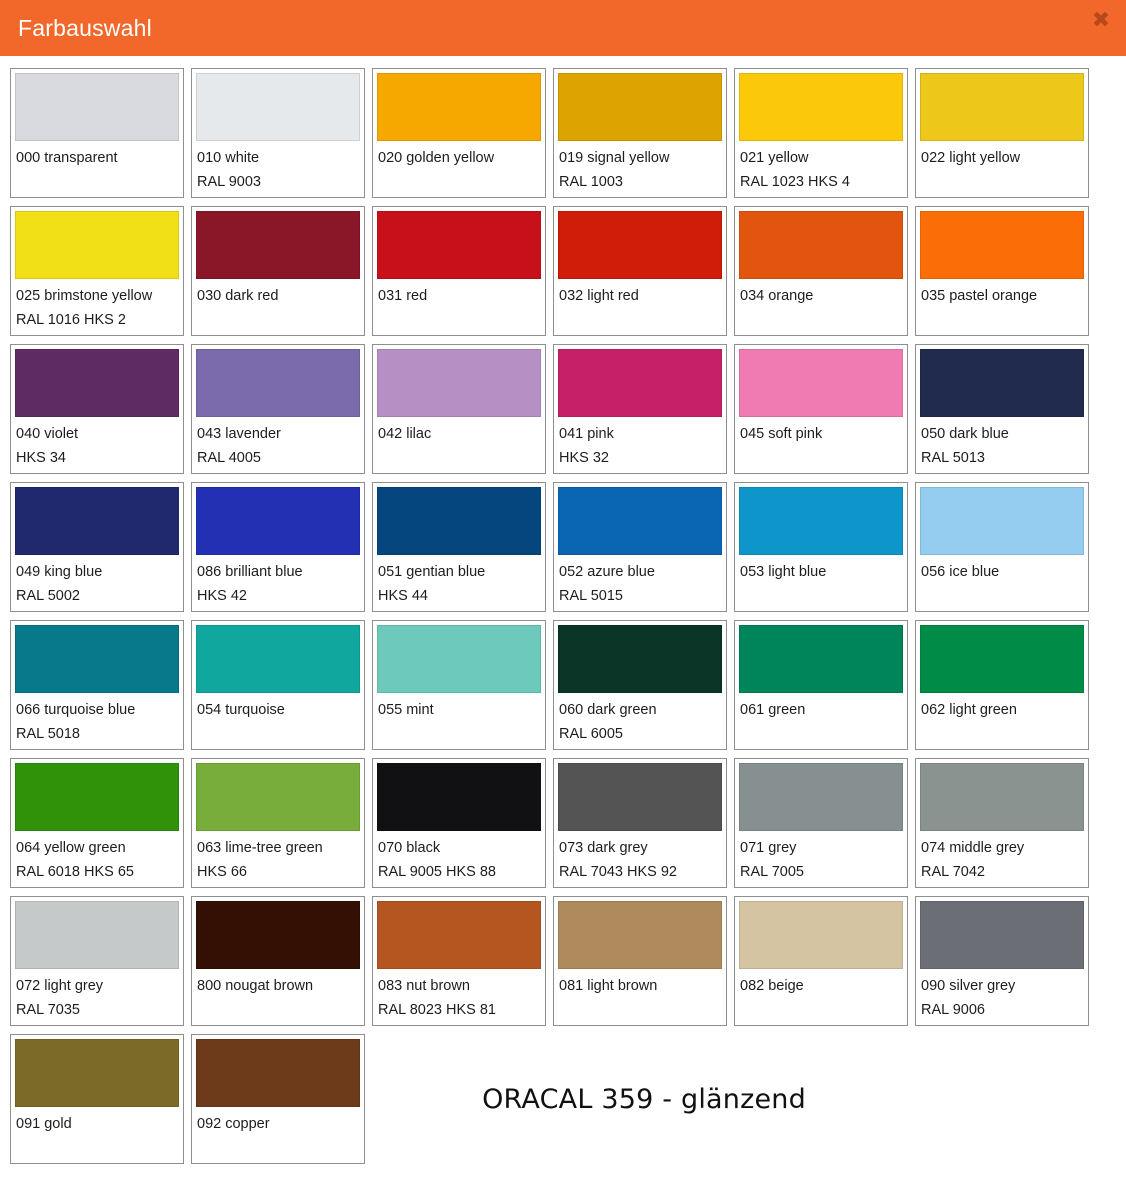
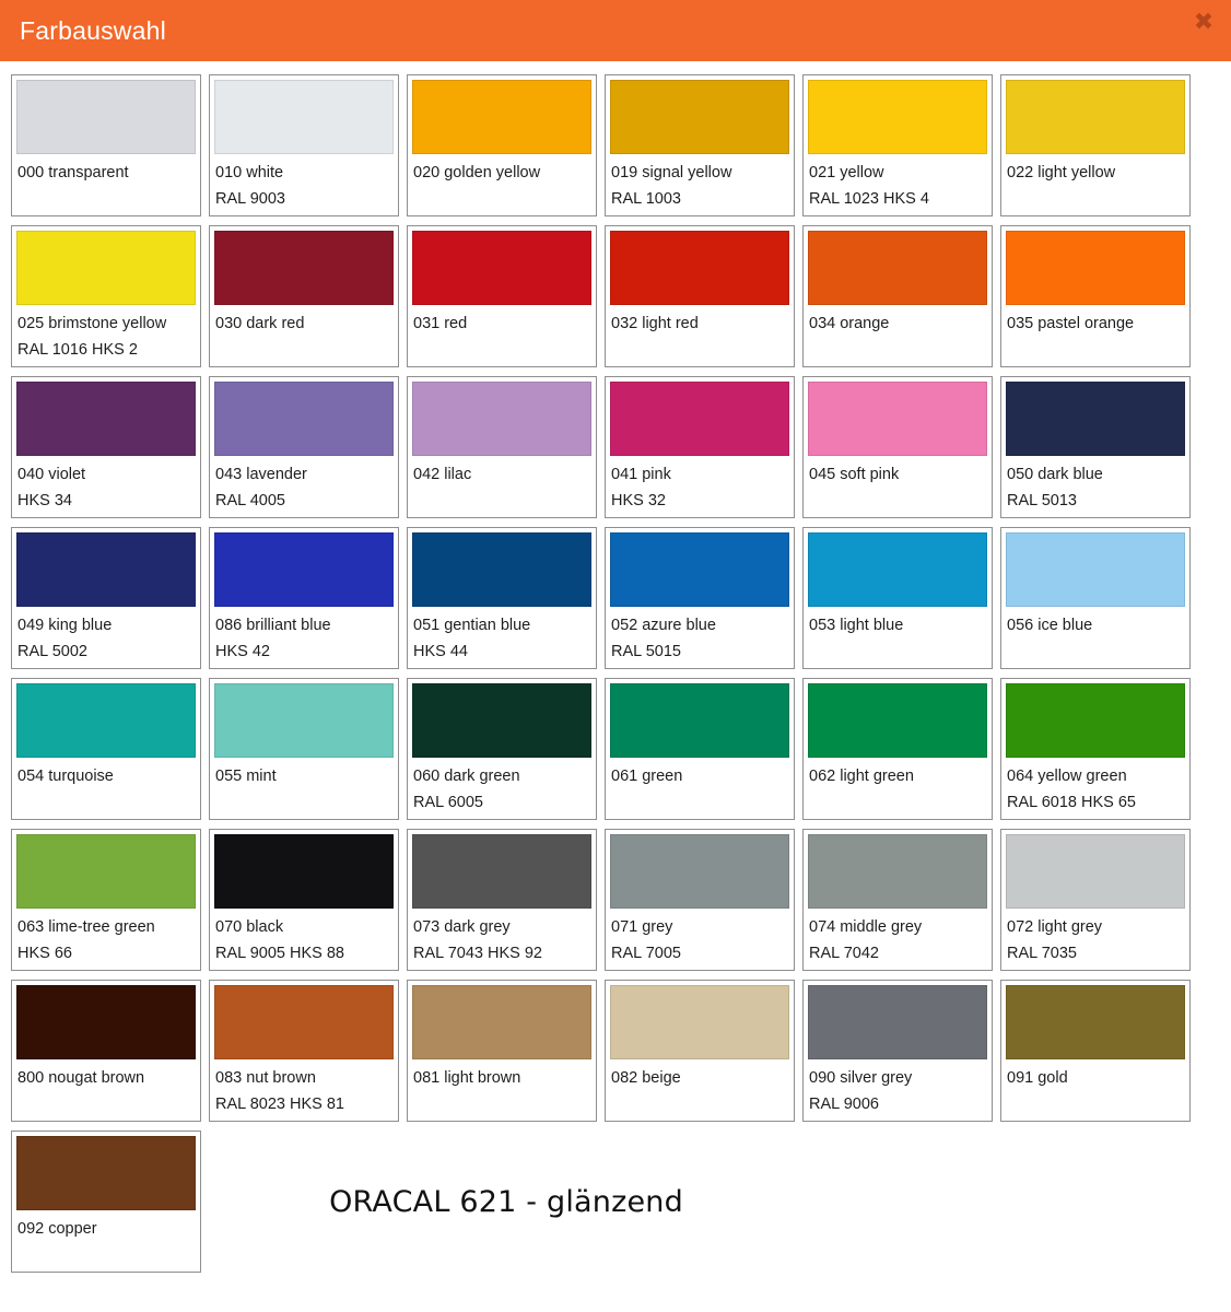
  Farbauswahl
  ✖
  000 transparent
  010 white
  RAL 9003
  020 golden yellow
  019 signal yellow
  RAL 1003
  021 yellow
  RAL 1023 HKS 4
  022 light yellow
  025 brimstone yellow
  RAL 1016 HKS 2
  030 dark red
  031 red
  032 light red
  034 orange
  035 pastel orange
  040 violet
  HKS 34
  043 lavender
  RAL 4005
  042 lilac
  041 pink
  HKS 32
  045 soft pink
  050 dark blue
  RAL 5013
  049 king blue
  RAL 5002
  086 brilliant blue
  HKS 42
  051 gentian blue
  HKS 44
  052 azure blue
  RAL 5015
  053 light blue
  056 ice blue
- 066 turquoise blue
- RAL 5018
  054 turquoise
  055 mint
  060 dark green
  RAL 6005
  061 green
  062 light green
  064 yellow green
  RAL 6018 HKS 65
  063 lime-tree green
  HKS 66
  070 black
  RAL 9005 HKS 88
  073 dark grey
  RAL 7043 HKS 92
  071 grey
  RAL 7005
  074 middle grey
  RAL 7042
  072 light grey
  RAL 7035
  800 nougat brown
  083 nut brown
  RAL 8023 HKS 81
  081 light brown
  082 beige
  090 silver grey
  RAL 9006
  091 gold
  092 copper
- ORACAL 359 - glänzend
+ ORACAL 621 - glänzend
